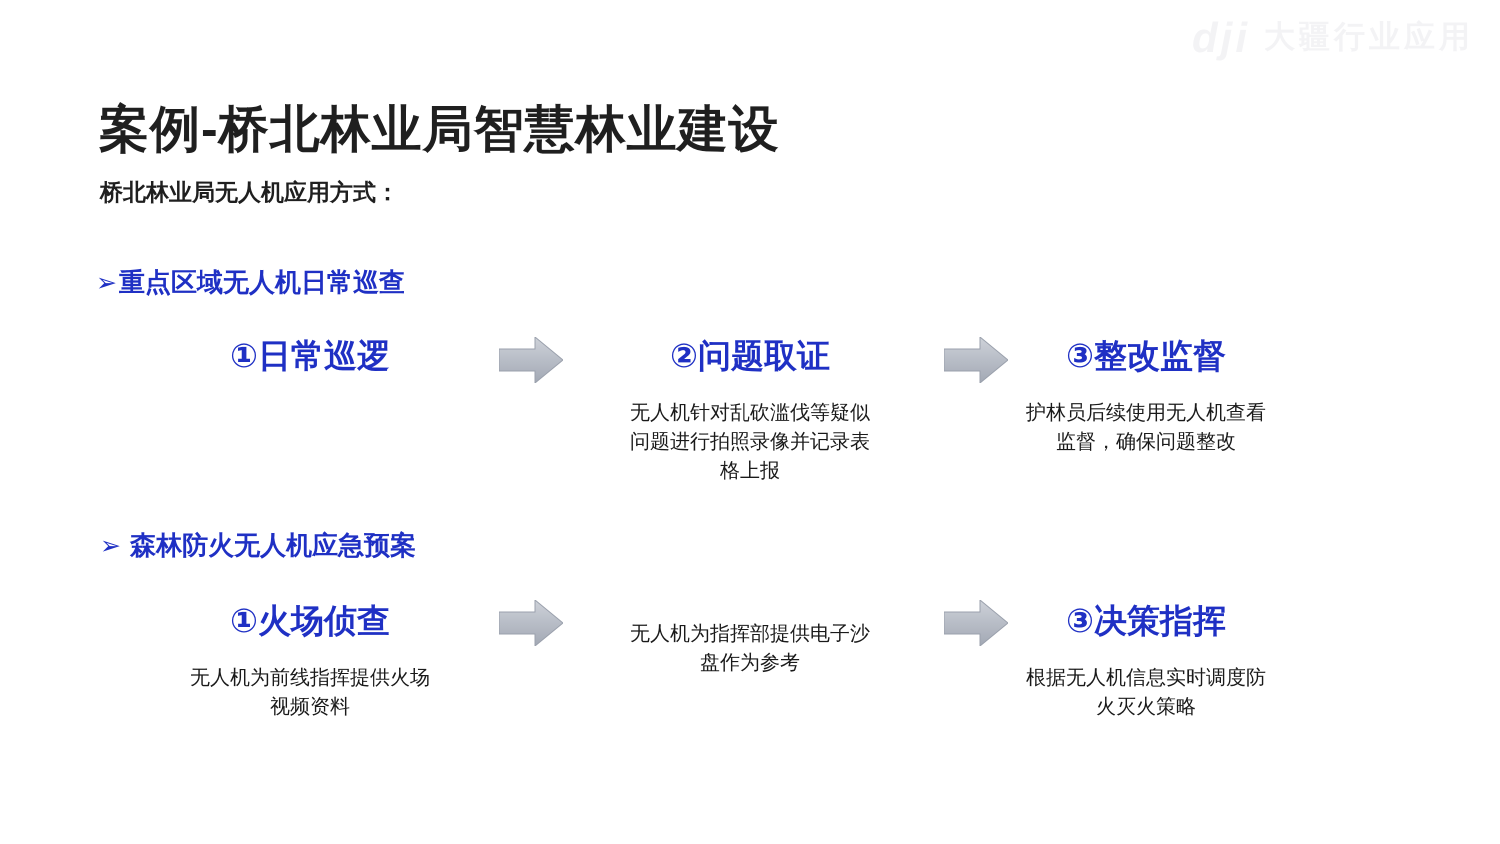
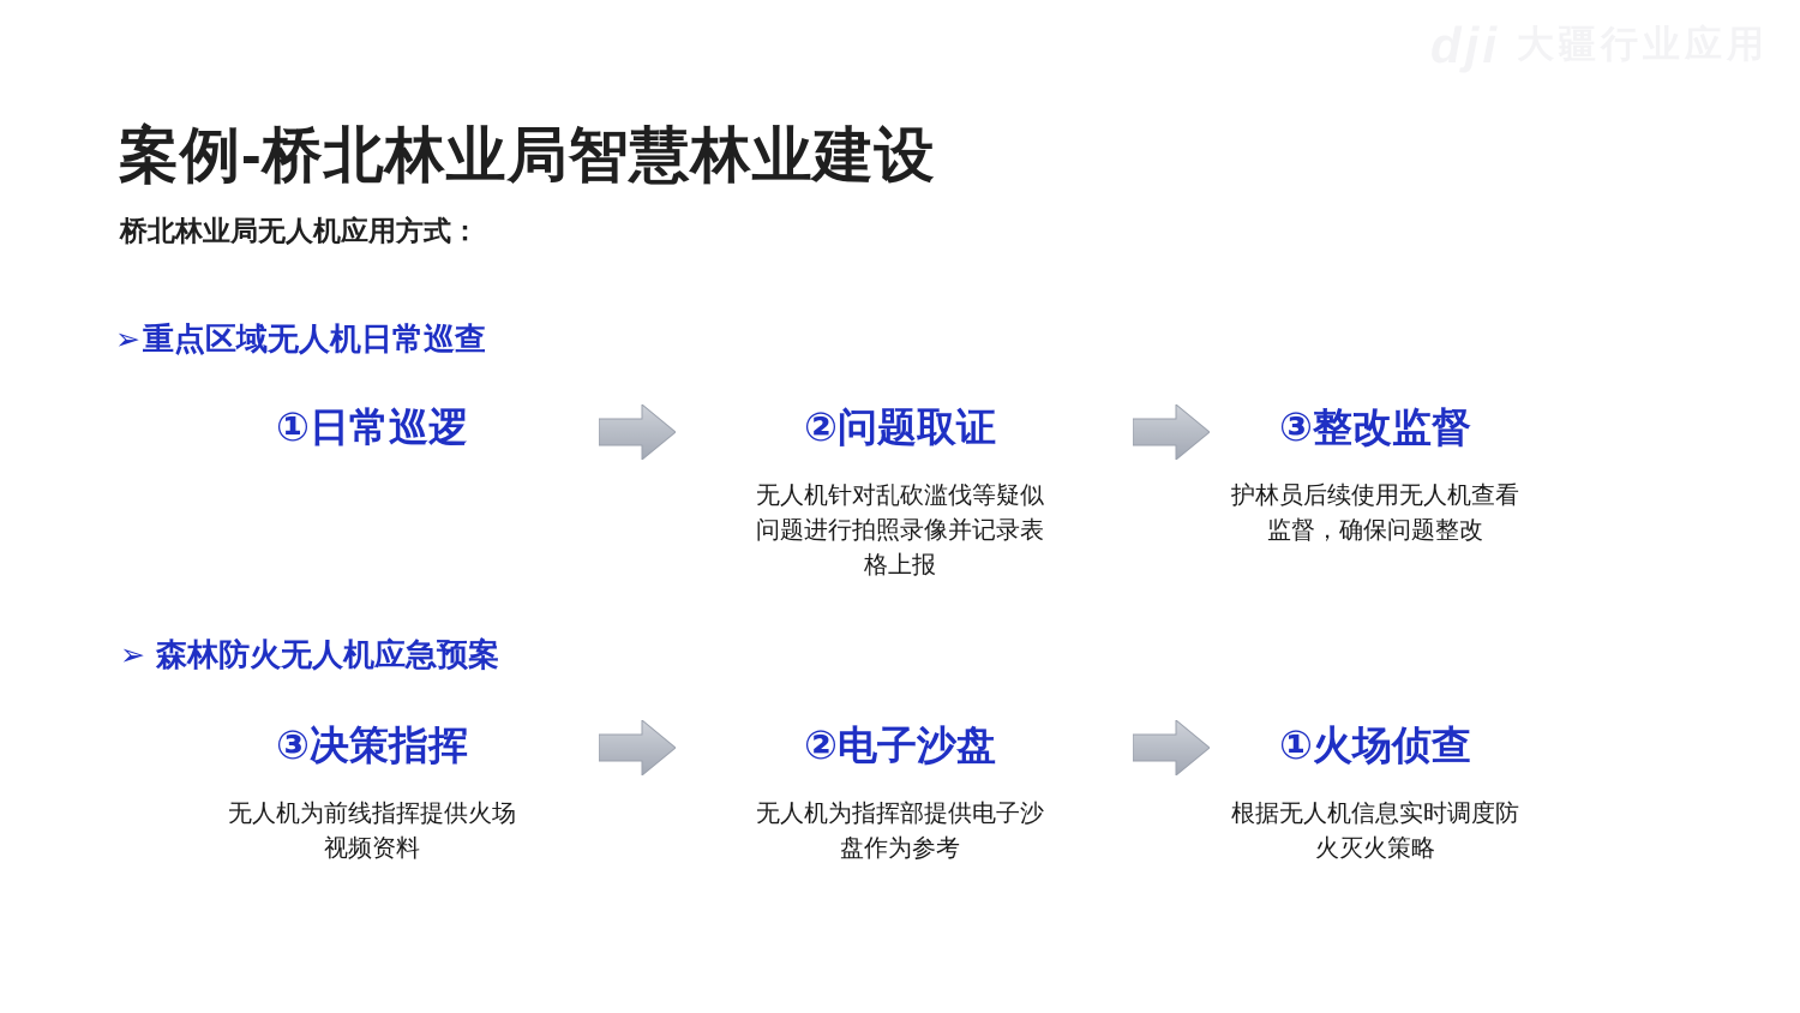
  案例-桥北林业局智慧林业建设
  桥北林业局无人机应用方式：
  ➢重点区域无人机日常巡查
  ①日常巡逻
  ②问题取证
  无人机针对乱砍滥伐等疑似问题进行拍照录像并记录表格上报
  ③整改监督
  护林员后续使用无人机查看监督，确保问题整改
  ➢ 森林防火无人机应急预案
- ①火场侦查
+ ③决策指挥
  无人机为前线指挥提供火场视频资料
+ ②电子沙盘
  无人机为指挥部提供电子沙盘作为参考
- ③决策指挥
+ ①火场侦查
  根据无人机信息实时调度防火灭火策略
